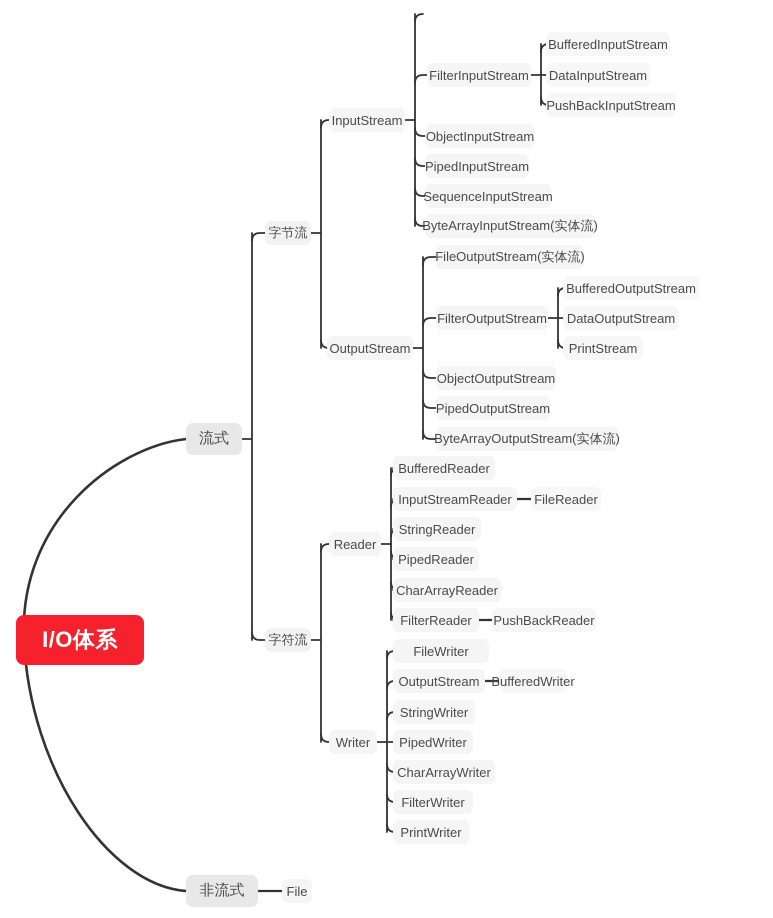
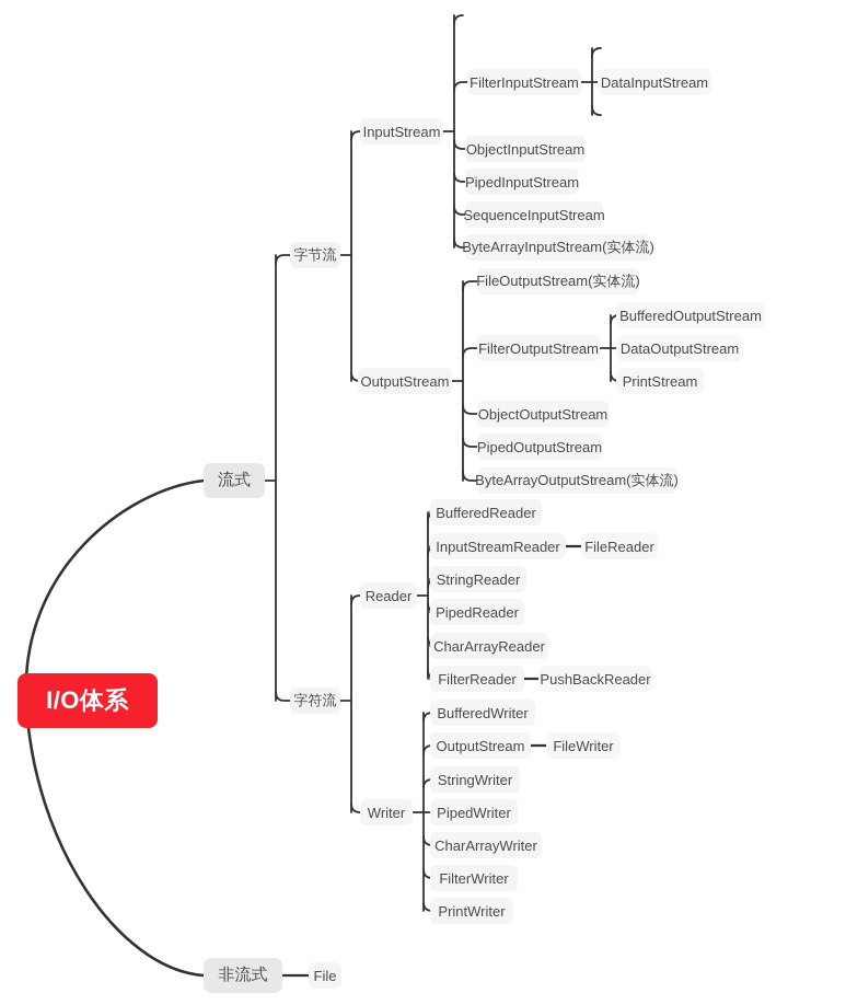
  I/O体系
  流式
  非流式
  File
  字节流
  字符流
  InputStream
  OutputStream
  FilterInputStream
  ObjectInputStream
  PipedInputStream
  SequenceInputStream
  ByteArrayInputStream(实体流)
- BufferedInputStream
  DataInputStream
- PushBackInputStream
  FileOutputStream(实体流)
  FilterOutputStream
  ObjectOutputStream
  PipedOutputStream
  ByteArrayOutputStream(实体流)
  BufferedOutputStream
  DataOutputStream
  PrintStream
  Reader
  Writer
  BufferedReader
  InputStreamReader
  StringReader
  PipedReader
  CharArrayReader
  FilterReader
  FileReader
  PushBackReader
- FileWriter
+ BufferedWriter
  OutputStream
  StringWriter
  PipedWriter
  CharArrayWriter
  FilterWriter
  PrintWriter
- BufferedWriter
+ FileWriter
